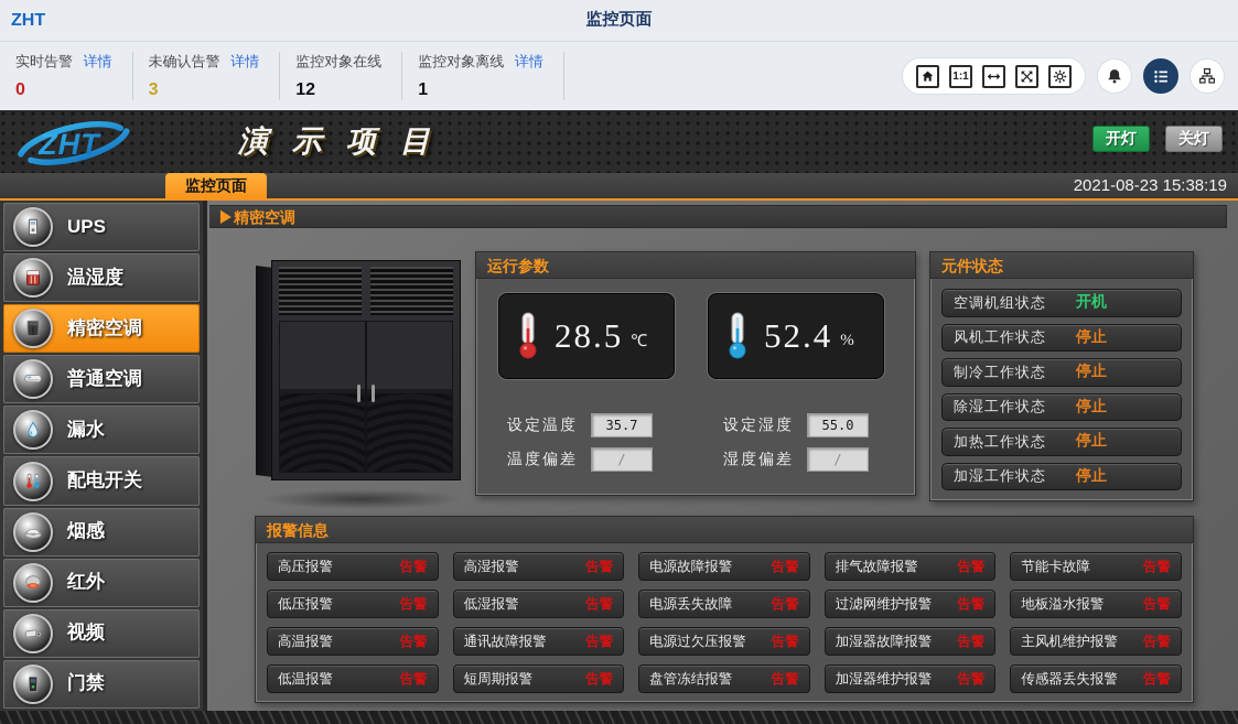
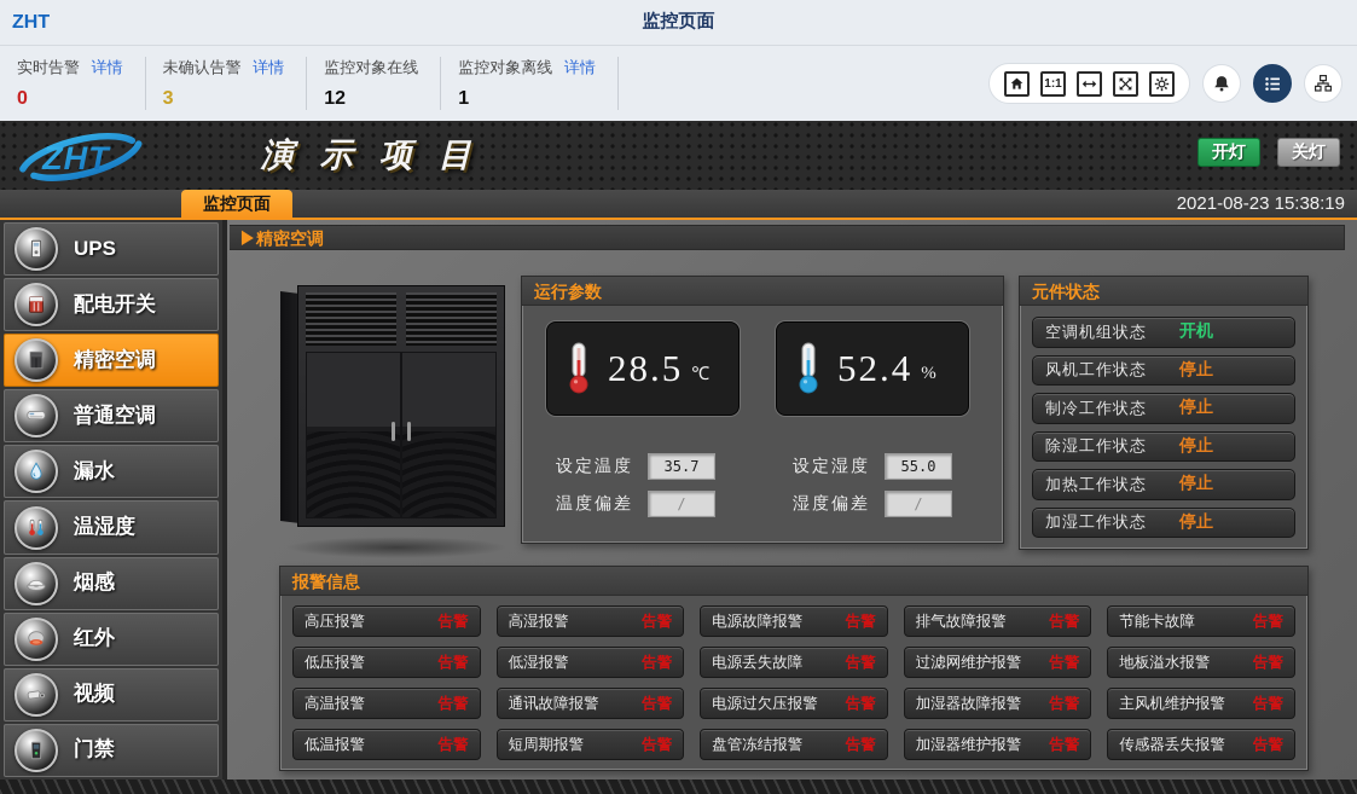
  ZHT
  监控页面
  实时告警 详情
  0
  未确认告警 详情
  3
  监控对象在线
  12
  监控对象离线 详情
  1
  1:1
  ZHT
  演示项目
  开灯
  关灯
  监控页面
  2021-08-23 15:38:19
  UPS
- 温湿度
+ 配电开关
  精密空调
  普通空调
  漏水
- 配电开关
+ 温湿度
  烟感
  红外
  视频
  门禁
  ▶精密空调
  运行参数
  28.5
  ℃
  52.4
  %
  设定温度
  35.7
  温度偏差
  /
  设定湿度
  55.0
  湿度偏差
  /
  元件状态
  空调机组状态
  开机
  风机工作状态
  停止
  制冷工作状态
  停止
  除湿工作状态
  停止
  加热工作状态
  停止
  加湿工作状态
  停止
  报警信息
  高压报警
  告警
  低压报警
  告警
  高温报警
  告警
  低温报警
  告警
  高湿报警
  告警
  低湿报警
  告警
  通讯故障报警
  告警
  短周期报警
  告警
  电源故障报警
  告警
  电源丢失故障
  告警
  电源过欠压报警
  告警
  盘管冻结报警
  告警
  排气故障报警
  告警
  过滤网维护报警
  告警
  加湿器故障报警
  告警
  加湿器维护报警
  告警
  节能卡故障
  告警
  地板溢水报警
  告警
  主风机维护报警
  告警
  传感器丢失报警
  告警
